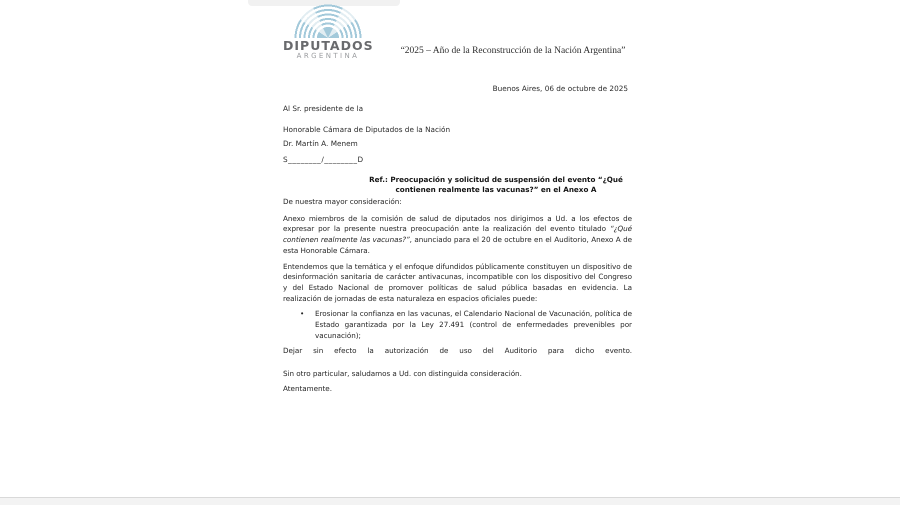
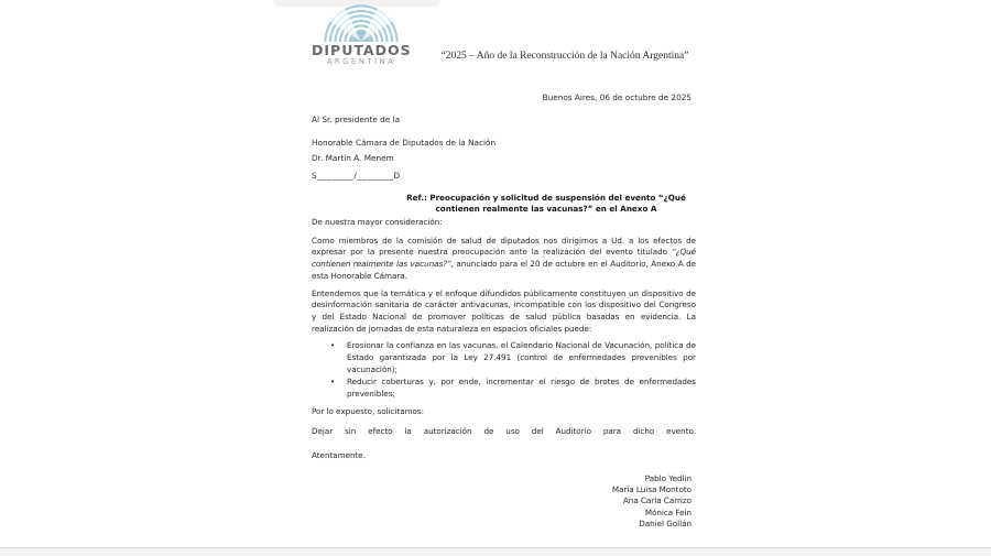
  DIPUTADOS
  ARGENTINA
  “2025 – Año de la Reconstrucción de la Nación Argentina”
  Buenos Aires, 06 de octubre de 2025
  Al Sr. presidente de la
  Honorable Cámara de Diputados de la Nación
  Dr. Martín A. Menem
  S________/________D
  Ref.: Preocupación y solicitud de suspensión del evento “¿Qué contienen realmente las vacunas?” en el Anexo A
  De nuestra mayor consideración:
- Anexo miembros de la comisión de salud de diputados nos dirigimos a Ud. a los efectos de expresar por la presente nuestra preocupación ante la realización del evento titulado “¿Qué contienen realmente las vacunas?”, anunciado para el 20 de octubre en el Auditorio, Anexo A de esta Honorable Cámara.
+ Como miembros de la comisión de salud de diputados nos dirigimos a Ud. a los efectos de expresar por la presente nuestra preocupación ante la realización del evento titulado “¿Qué contienen realmente las vacunas?”, anunciado para el 20 de octubre en el Auditorio, Anexo A de esta Honorable Cámara.
  Entendemos que la temática y el enfoque difundidos públicamente constituyen un dispositivo de desinformación sanitaria de carácter antivacunas, incompatible con los dispositivo del Congreso y del Estado Nacional de promover políticas de salud pública basadas en evidencia. La realización de jornadas de esta naturaleza en espacios oficiales puede:
  Erosionar la confianza en las vacunas, el Calendario Nacional de Vacunación, política de Estado garantizada por la Ley 27.491 (control de enfermedades prevenibles por vacunación);
+ Reducir coberturas y, por ende, incrementar el riesgo de brotes de enfermedades prevenibles;
+ Por lo expuesto, solicitamos:
  Dejar sin efecto la autorización de uso del Auditorio para dicho evento.
- Sin otro particular, saludamos a Ud. con distinguida consideración.
  Atentamente.
+ Pablo Yedlin
+ María Luisa Montoto
+ Ana Carla Carrizo
+ Mónica Fein
+ Daniel Gollán
